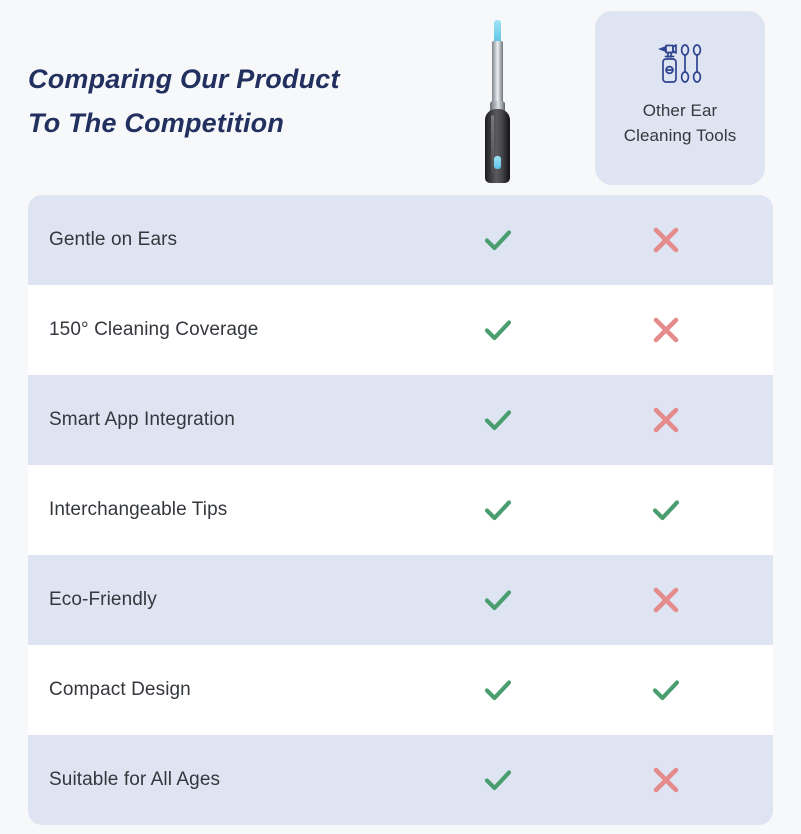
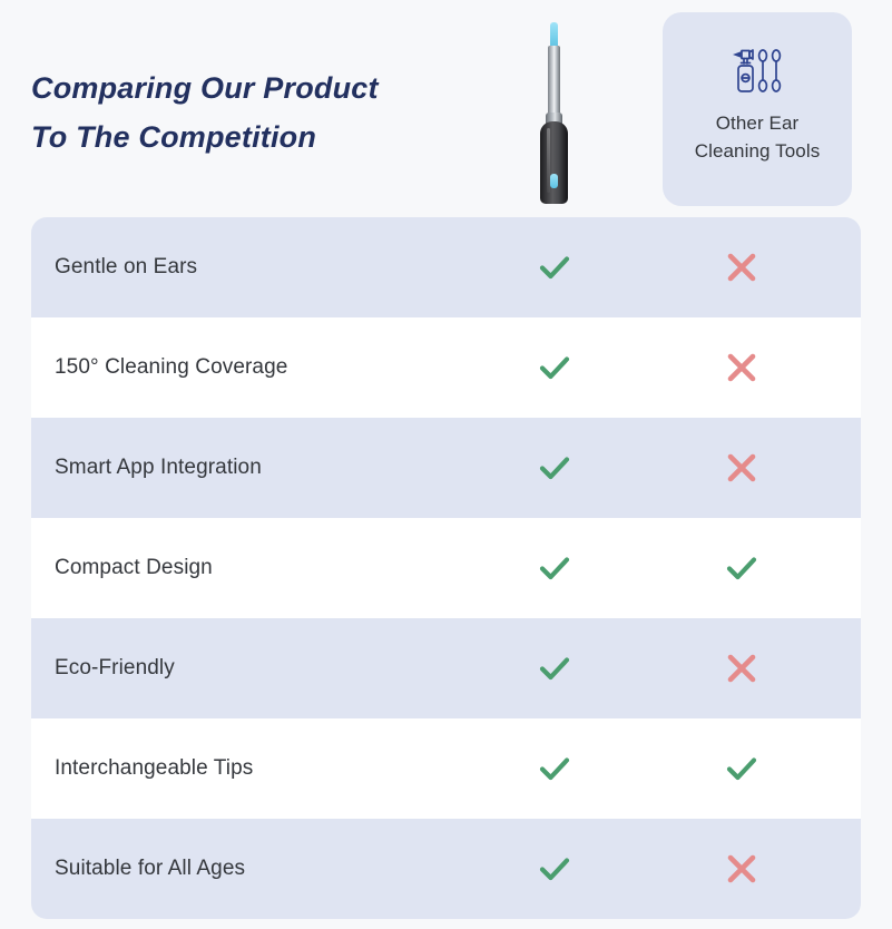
  Comparing Our Product
  To The Competition
  Other Ear
  Cleaning Tools
  Gentle on Ears
  150° Cleaning Coverage
  Smart App Integration
- Interchangeable Tips
+ Compact Design
  Eco-Friendly
- Compact Design
+ Interchangeable Tips
  Suitable for All Ages
